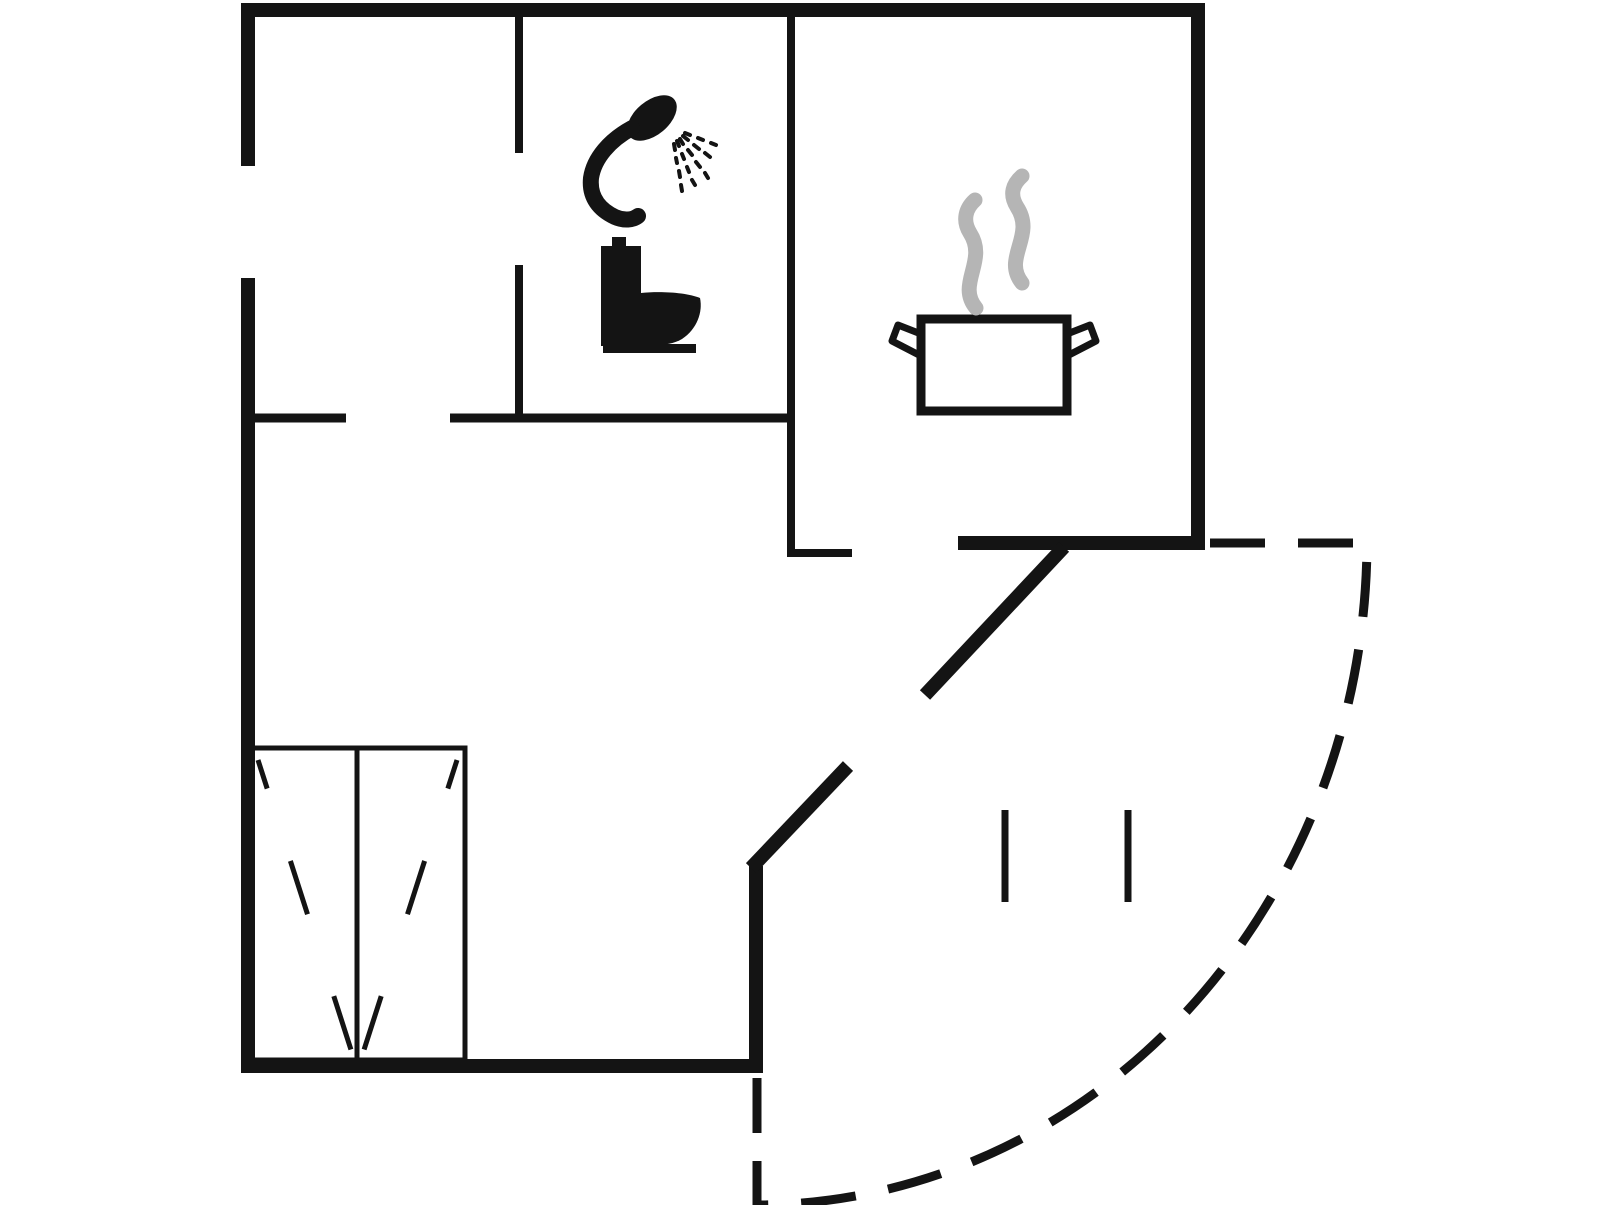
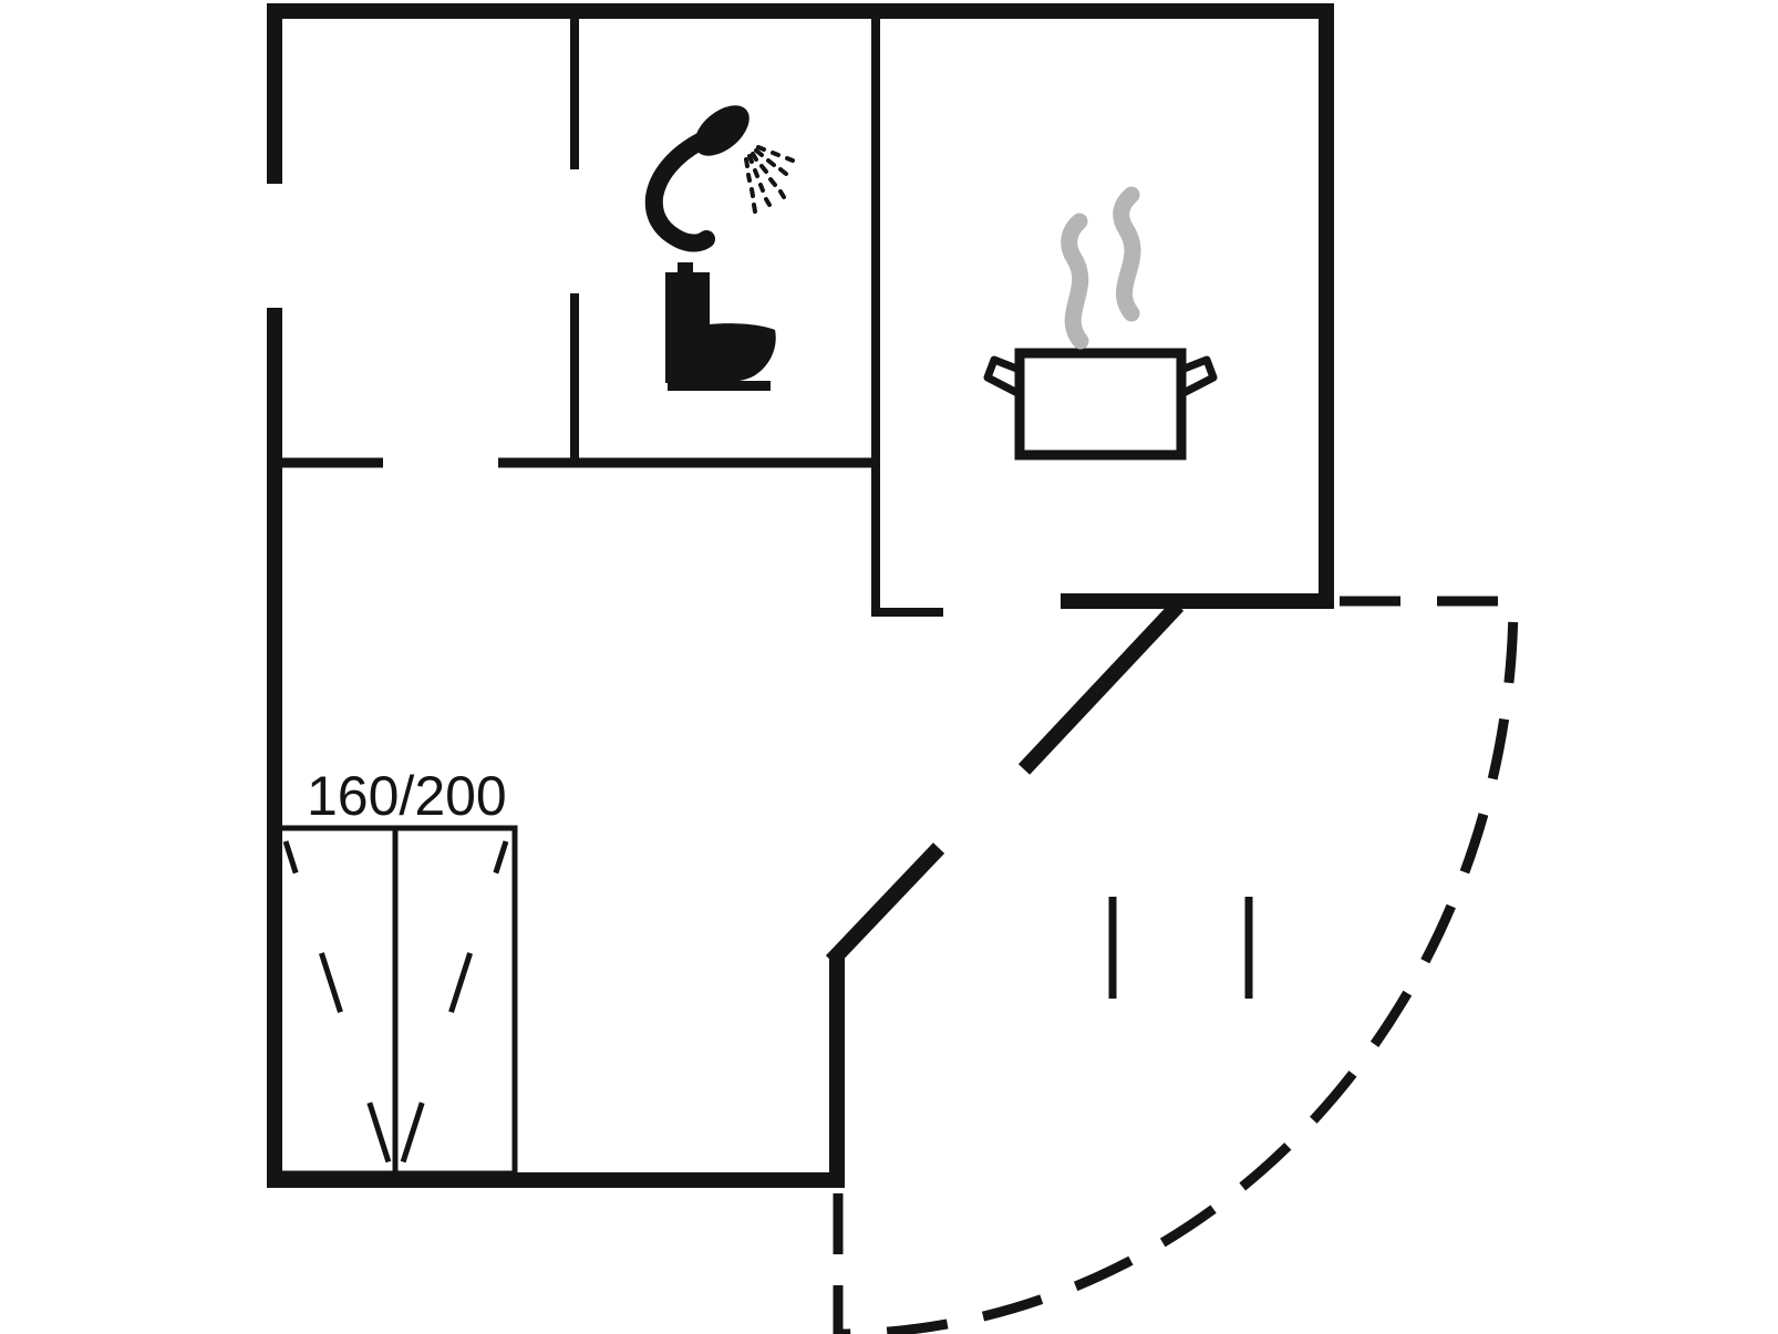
+ 160/200
